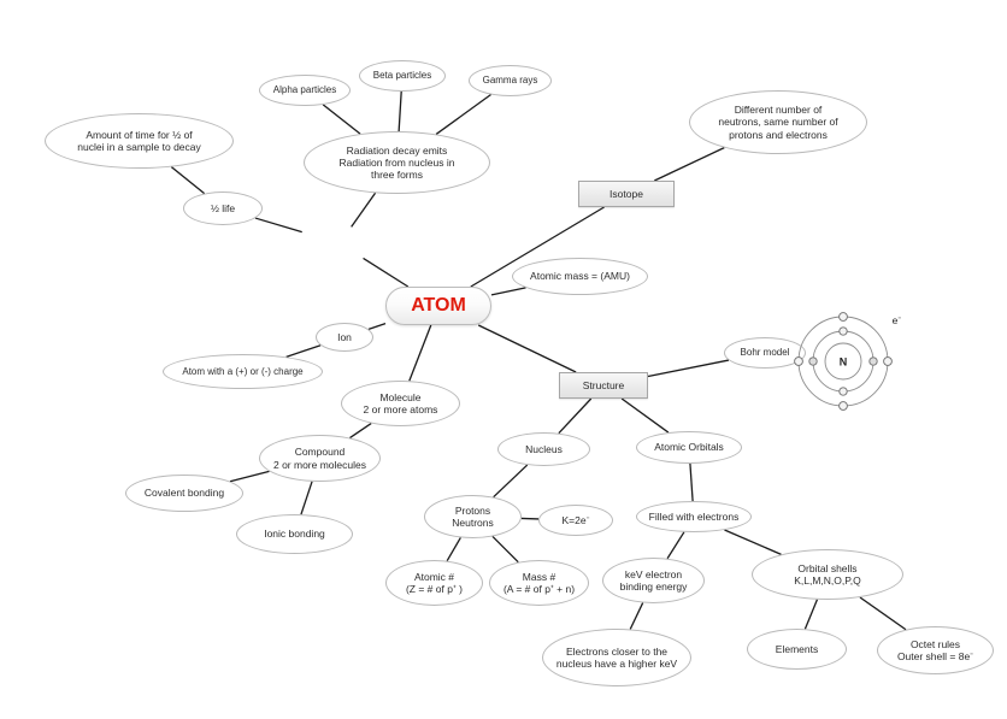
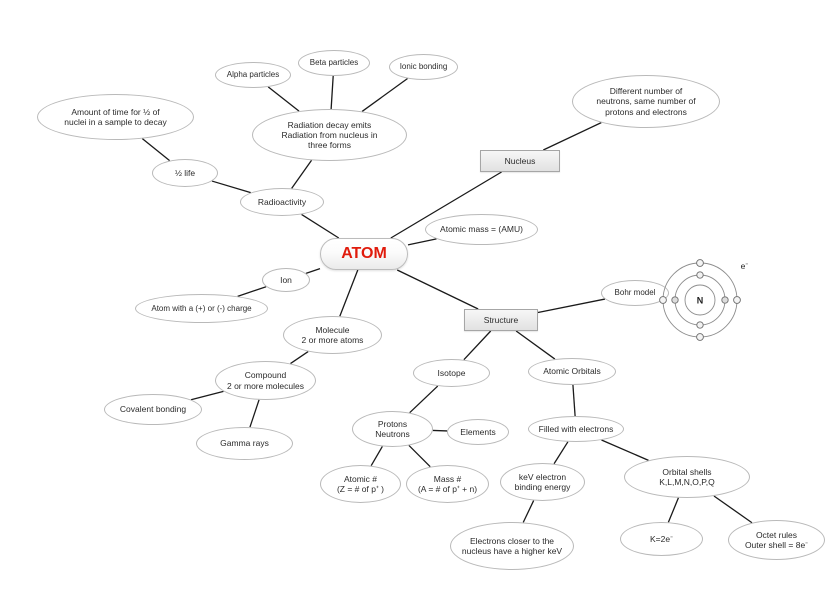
  ATOM
+ Radioactivity
  ½ life
  Amount of time for ½ of
  nuclei in a sample to decay
  Radiation decay emits
  Radiation from nucleus in
  three forms
  Alpha particles
  Beta particles
- Gamma rays
+ Ionic bonding
- Isotope
+ Nucleus
  Different number of
  neutrons, same number of
  protons and electrons
  Atomic mass = (AMU)
  Ion
  Atom with a (+) or (-) charge
  Molecule
  2 or more atoms
  Compound
  2 or more molecules
  Covalent bonding
- Ionic bonding
+ Gamma rays
  Structure
  Bohr model
- Nucleus
+ Isotope
  Atomic Orbitals
  Protons
  Neutrons
- K=2e⁻
+ Elements
  Atomic #
  (Z = # of p⁺ )
  Mass #
  (A = # of p⁺ + n)
  Filled with electrons
  keV electron
  binding energy
  Electrons closer to the
  nucleus have a higher keV
  Orbital shells
  K,L,M,N,O,P,Q
- Elements
+ K=2e⁻
  Octet rules
  Outer shell = 8e⁻
  N
  e⁻
